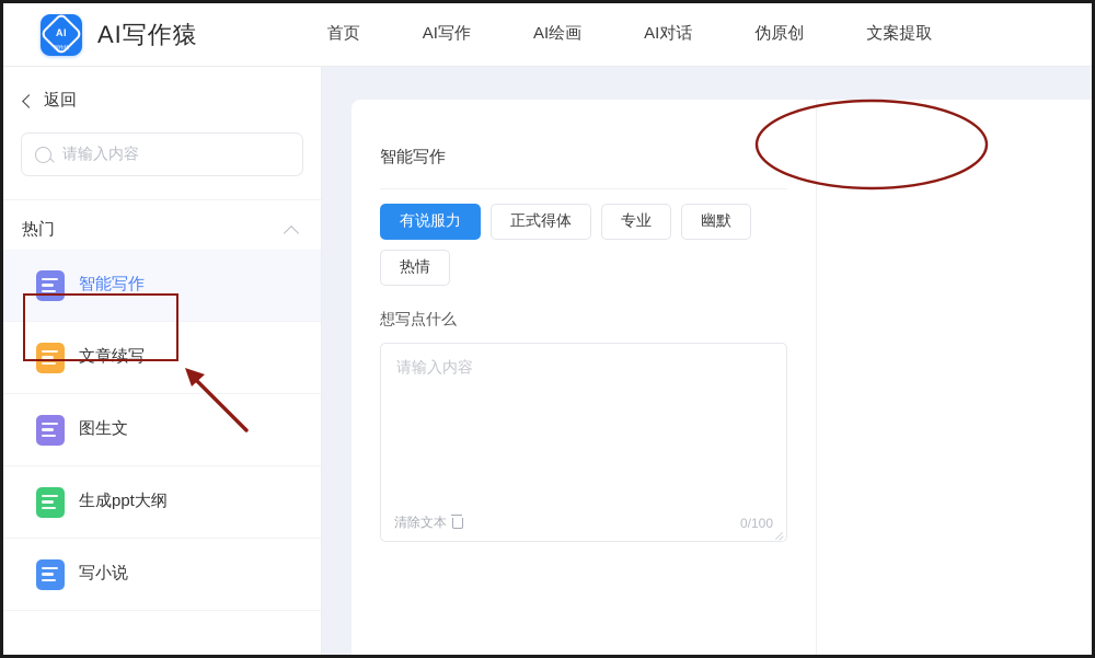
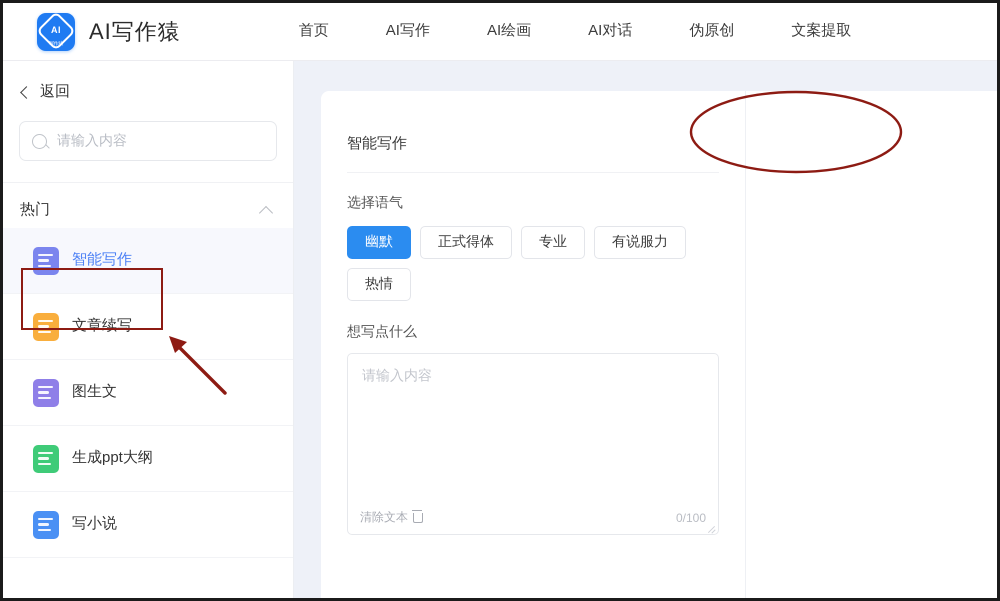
  AI
  AI写作猿
  首页
  AI写作
  AI绘画
  AI对话
  伪原创
  文案提取
  返回
  请输入内容
  热门
  智能写作
  文章续写
  图生文
  生成ppt大纲
  写小说
  智能写作
+ 选择语气
- 有说服力
+ 幽默
  正式得体
  专业
- 幽默
+ 有说服力
  热情
  想写点什么
  请输入内容
  清除文本
  0/100
